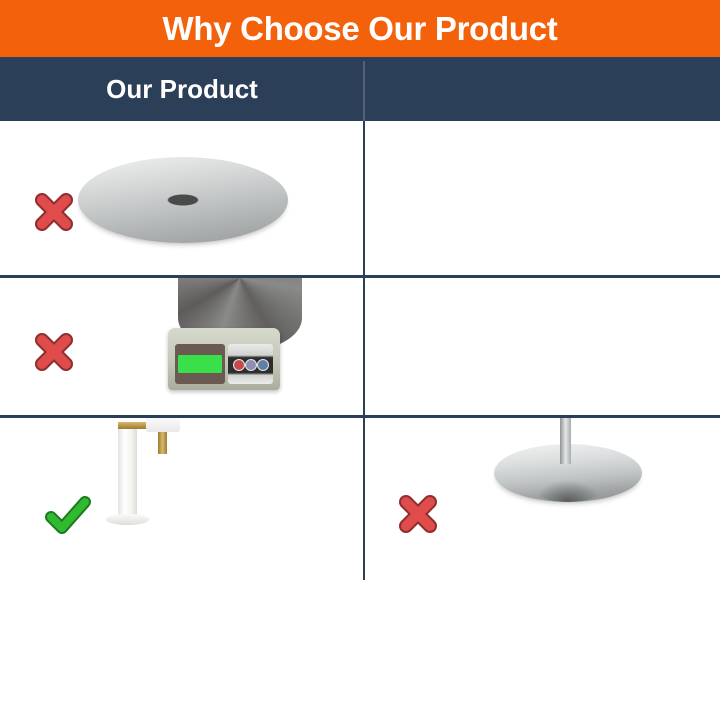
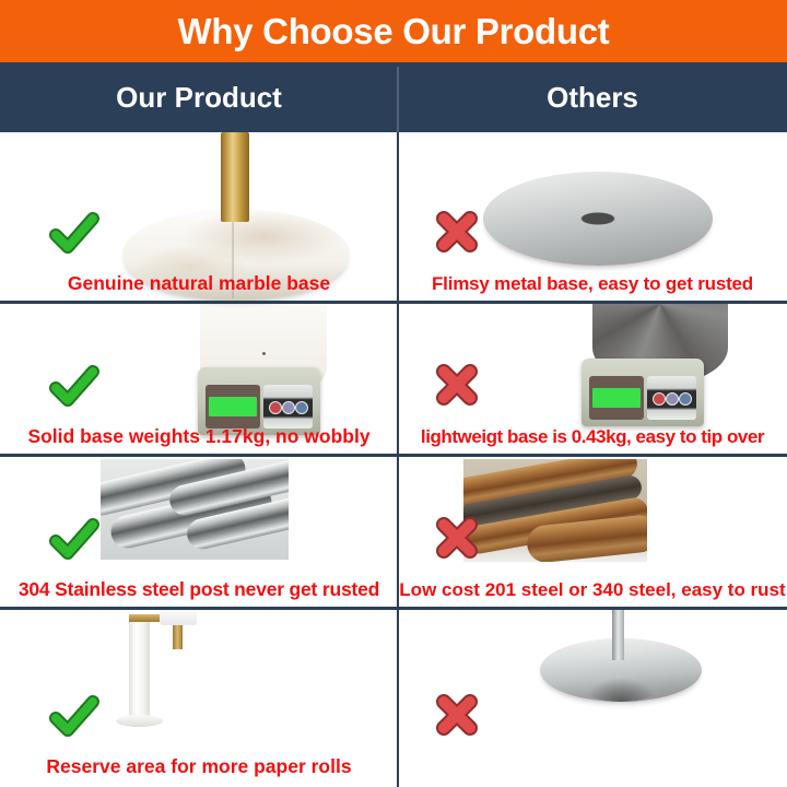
  Why Choose Our Product
  Our Product
+ Others
+ Genuine natural marble base
+ Flimsy metal base, easy to get rusted
+ Solid base weights 1.17kg, no wobbly
+ lightweigt base is 0.43kg, easy to tip over
+ 304 Stainless steel post never get rusted
+ Low cost 201 steel or 340 steel, easy to rust
+ Reserve area for more paper rolls
